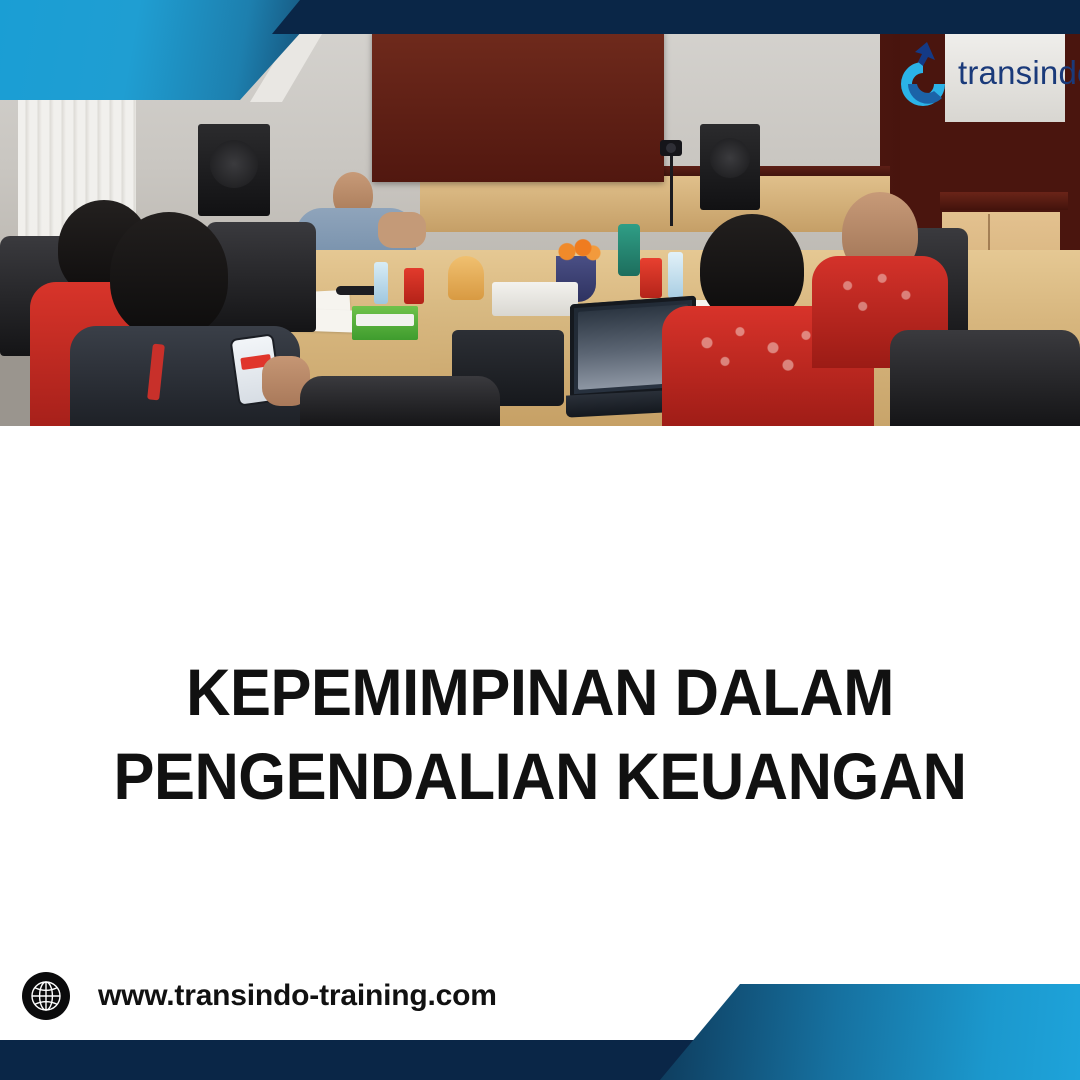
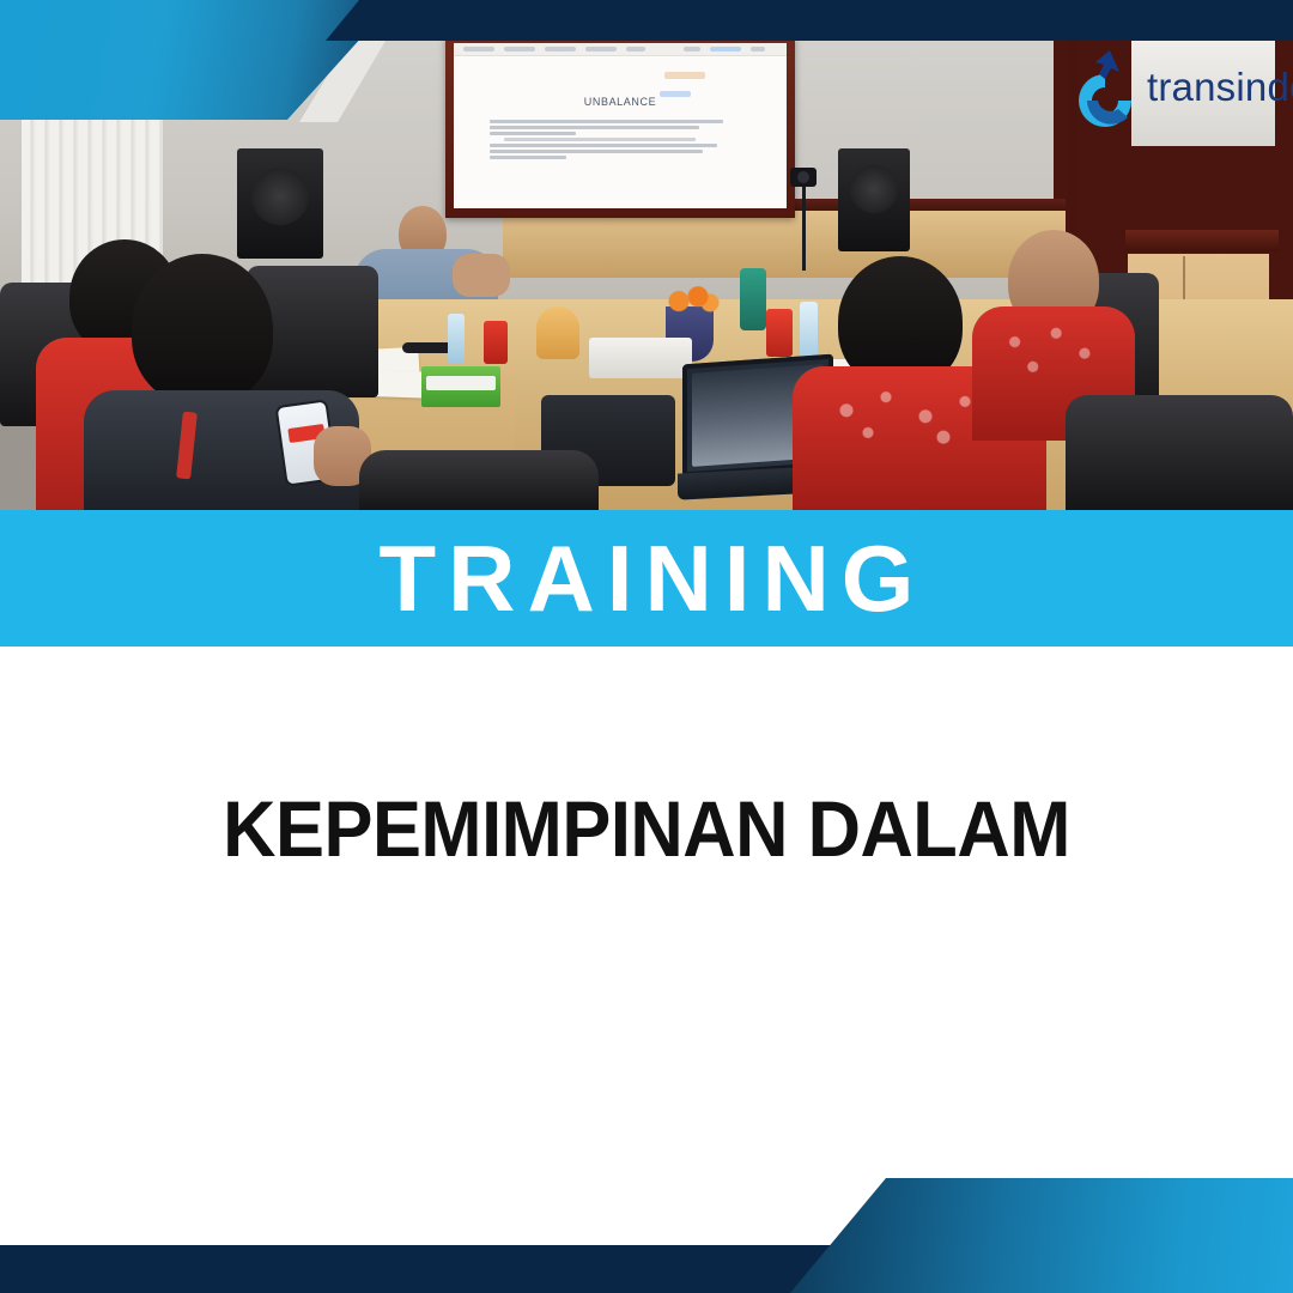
+ UNBALANCE
  transind
+ TRAINING
  KEPEMIMPINAN DALAM
- PENGENDALIAN KEUANGAN
- www.transindo-training.com
